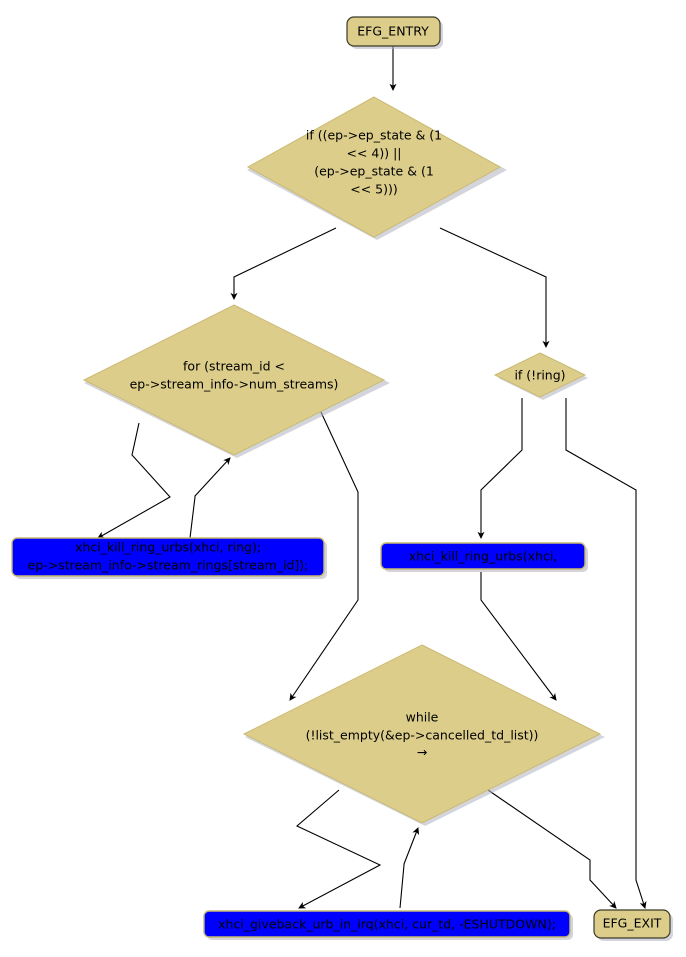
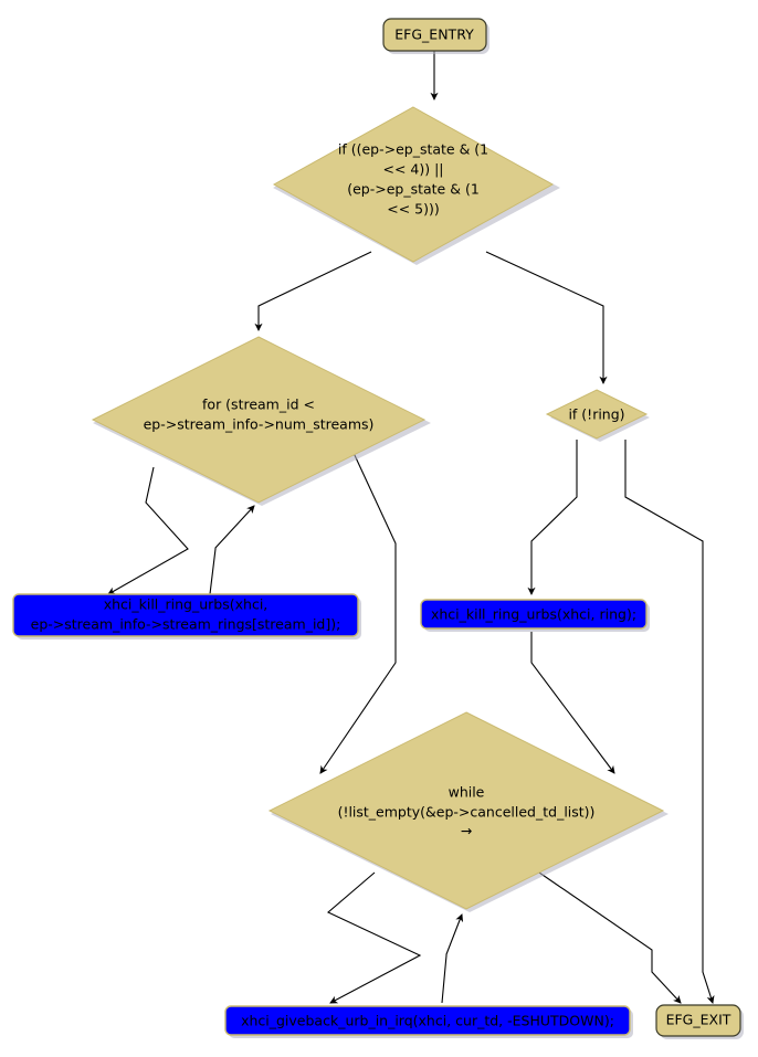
  EFG_ENTRY
  if ((ep->ep_state & (1
  << 4)) ||
  (ep->ep_state & (1
  << 5)))
  for (stream_id <
  ep->stream_info->num_streams)
  if (!ring)
- xhci_kill_ring_urbs(xhci, ring);
+ xhci_kill_ring_urbs(xhci,
  ep->stream_info->stream_rings[stream_id]);
- xhci_kill_ring_urbs(xhci,
+ xhci_kill_ring_urbs(xhci, ring);
  while
  (!list_empty(&ep->cancelled_td_list))
  →
  xhci_giveback_urb_in_irq(xhci, cur_td, -ESHUTDOWN);
  EFG_EXIT
